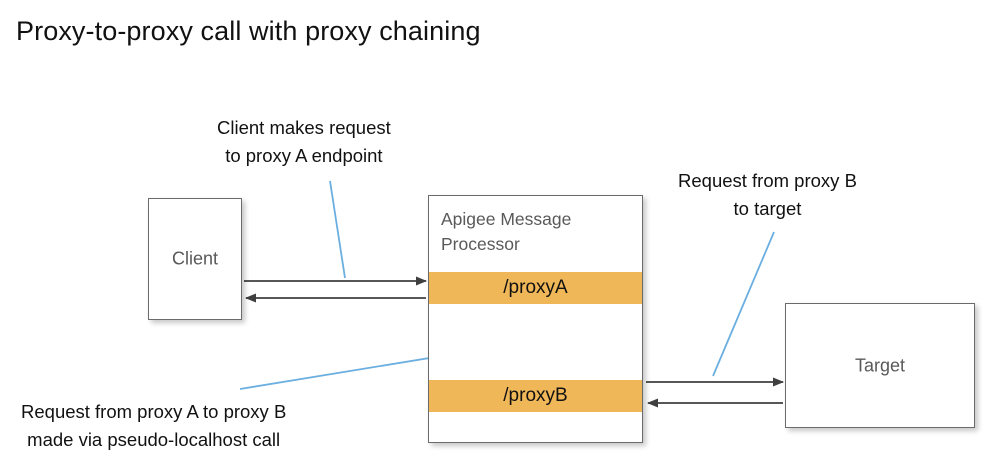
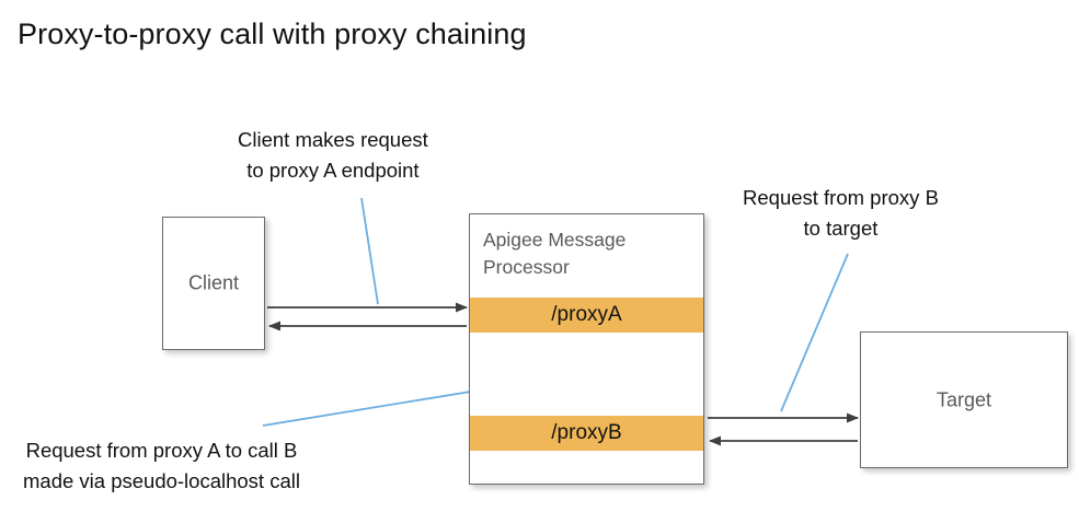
  Proxy-to-proxy call with proxy chaining
  Client
  Apigee Message
  Processor
  /proxyA
  /proxyB
  Target
  Client makes request
  to proxy A endpoint
  Request from proxy B
  to target
- Request from proxy A to proxy B
+ Request from proxy A to call B
  made via pseudo-localhost call
